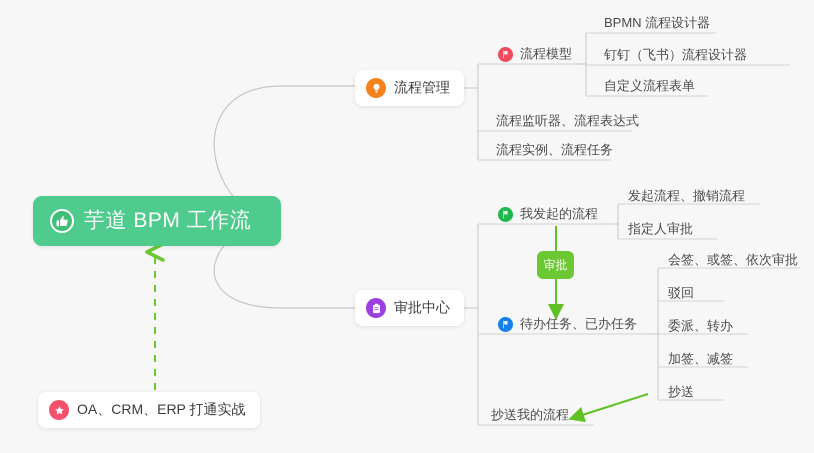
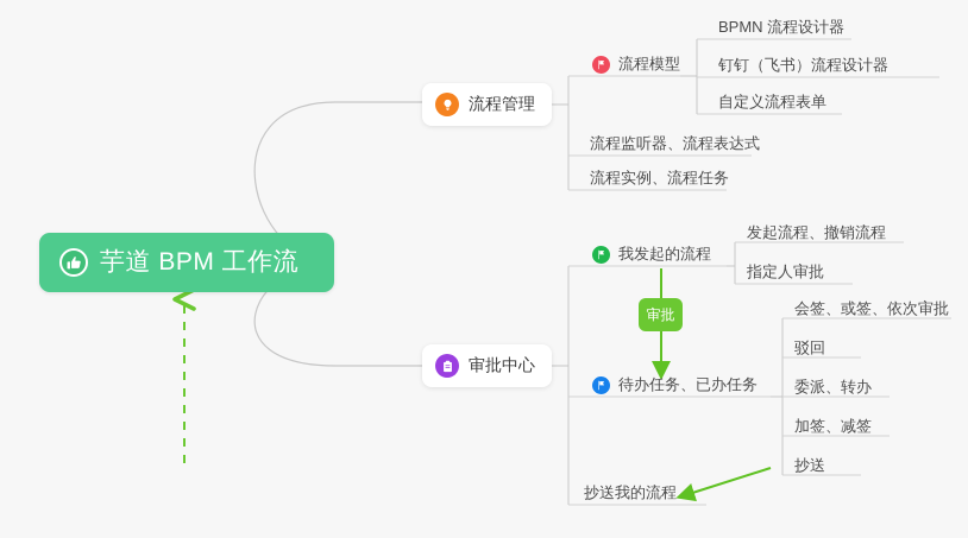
  芋道 BPM 工作流
  流程管理
  流程模型
  BPMN 流程设计器
  钉钉（飞书）流程设计器
  自定义流程表单
  流程监听器、流程表达式
  流程实例、流程任务
  审批中心
  我发起的流程
  发起流程、撤销流程
  指定人审批
  待办任务、已办任务
  会签、或签、依次审批
  驳回
  委派、转办
  加签、减签
  抄送
  抄送我的流程
  审批
- OA、CRM、ERP 打通实战
